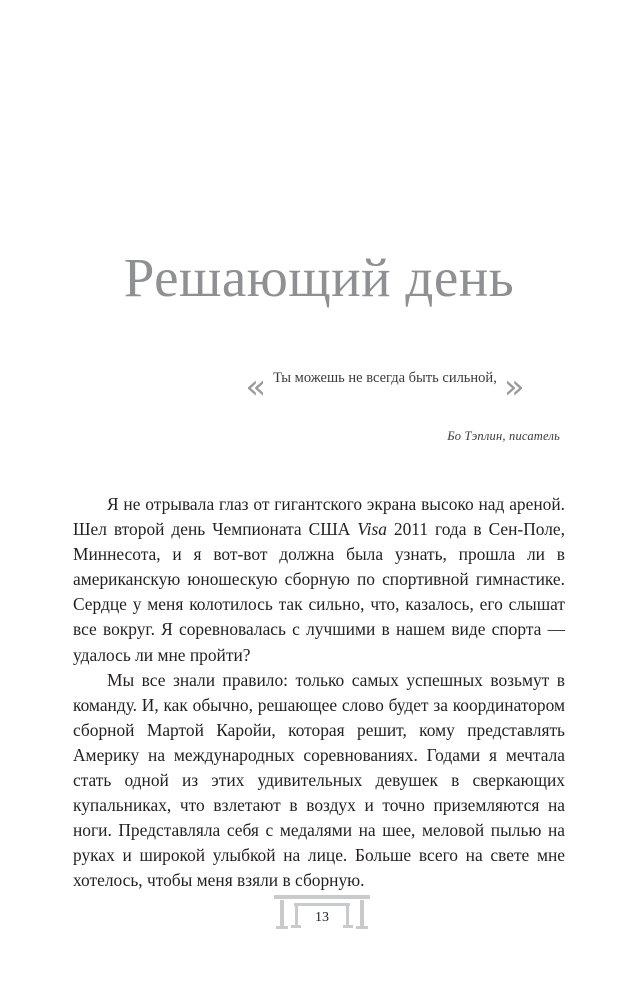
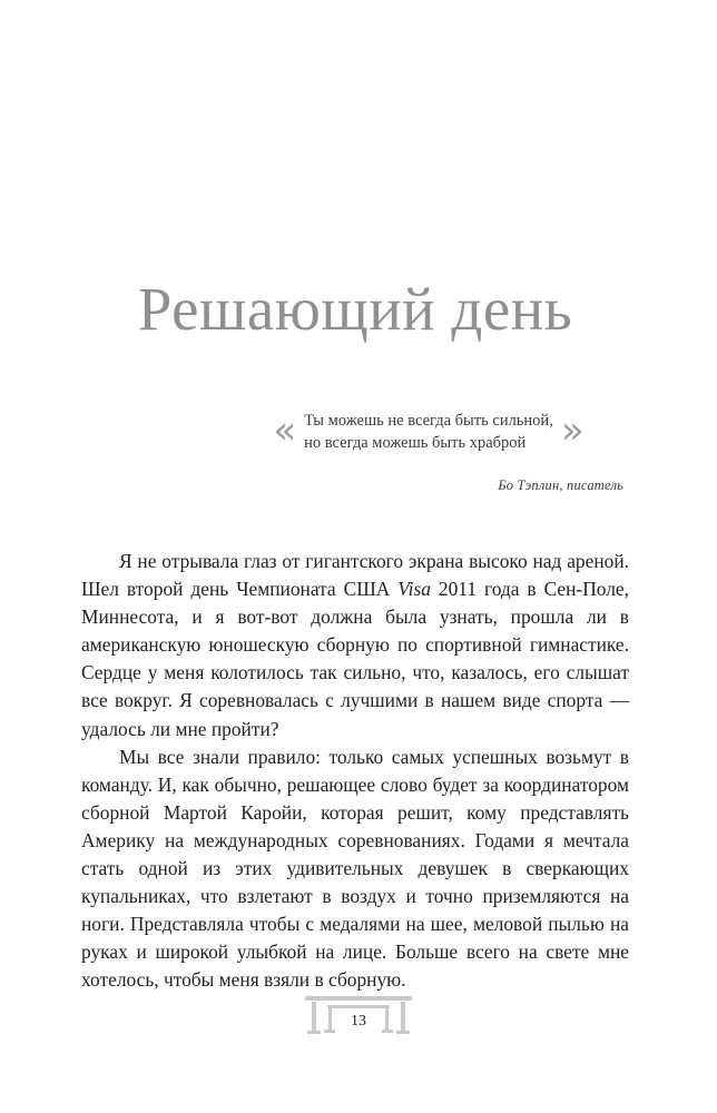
  Решающий день
  «
  Ты можешь не всегда быть сильной,
+ но всегда можешь быть храброй
  »
  Бо Тэплин, писатель
  Я не отрывала глаз от гигантского экрана высоко над ареной. Шел второй день Чемпионата США Visa 2011 года в Сен-Поле, Миннесота, и я вот-вот должна была узнать, прошла ли в американскую юношескую сборную по спортивной гимнастике. Сердце у меня колотилось так сильно, что, казалось, его слышат все вокруг. Я соревновалась с лучшими в нашем виде спорта — удалось ли мне пройти?
- Мы все знали правило: только самых успешных возьмут в команду. И, как обычно, решающее слово будет за координатором сборной Мартой Каройи, которая решит, кому представлять Америку на международных соревнованиях. Годами я мечтала стать одной из этих удивительных девушек в сверкающих купальниках, что взлетают в воздух и точно приземляются на ноги. Представляла себя с медалями на шее, меловой пылью на руках и широкой улыбкой на лице. Больше всего на свете мне хотелось, чтобы меня взяли в сборную.
+ Мы все знали правило: только самых успешных возьмут в команду. И, как обычно, решающее слово будет за координатором сборной Мартой Каройи, которая решит, кому представлять Америку на международных соревнованиях. Годами я мечтала стать одной из этих удивительных девушек в сверкающих купальниках, что взлетают в воздух и точно приземляются на ноги. Представляла чтобы с медалями на шее, меловой пылью на руках и широкой улыбкой на лице. Больше всего на свете мне хотелось, чтобы меня взяли в сборную.
  13
